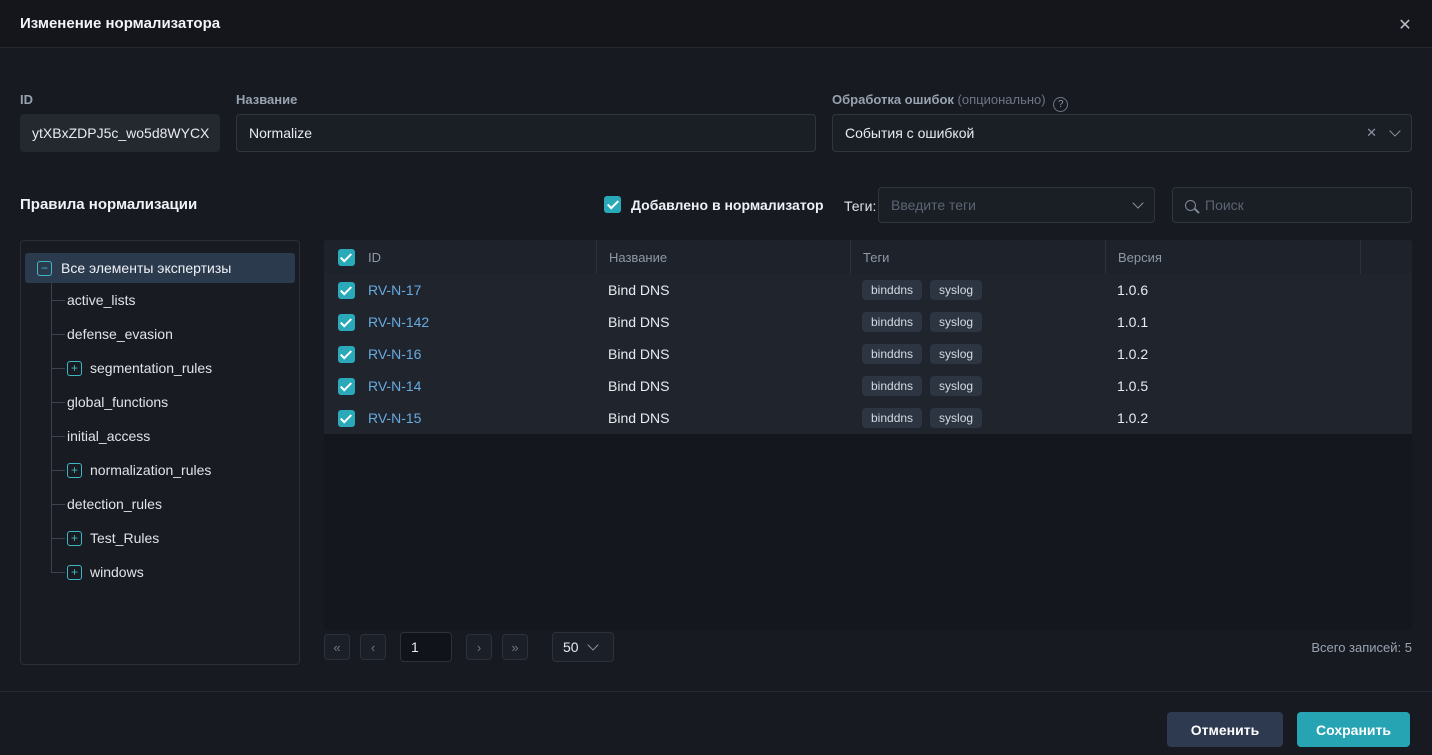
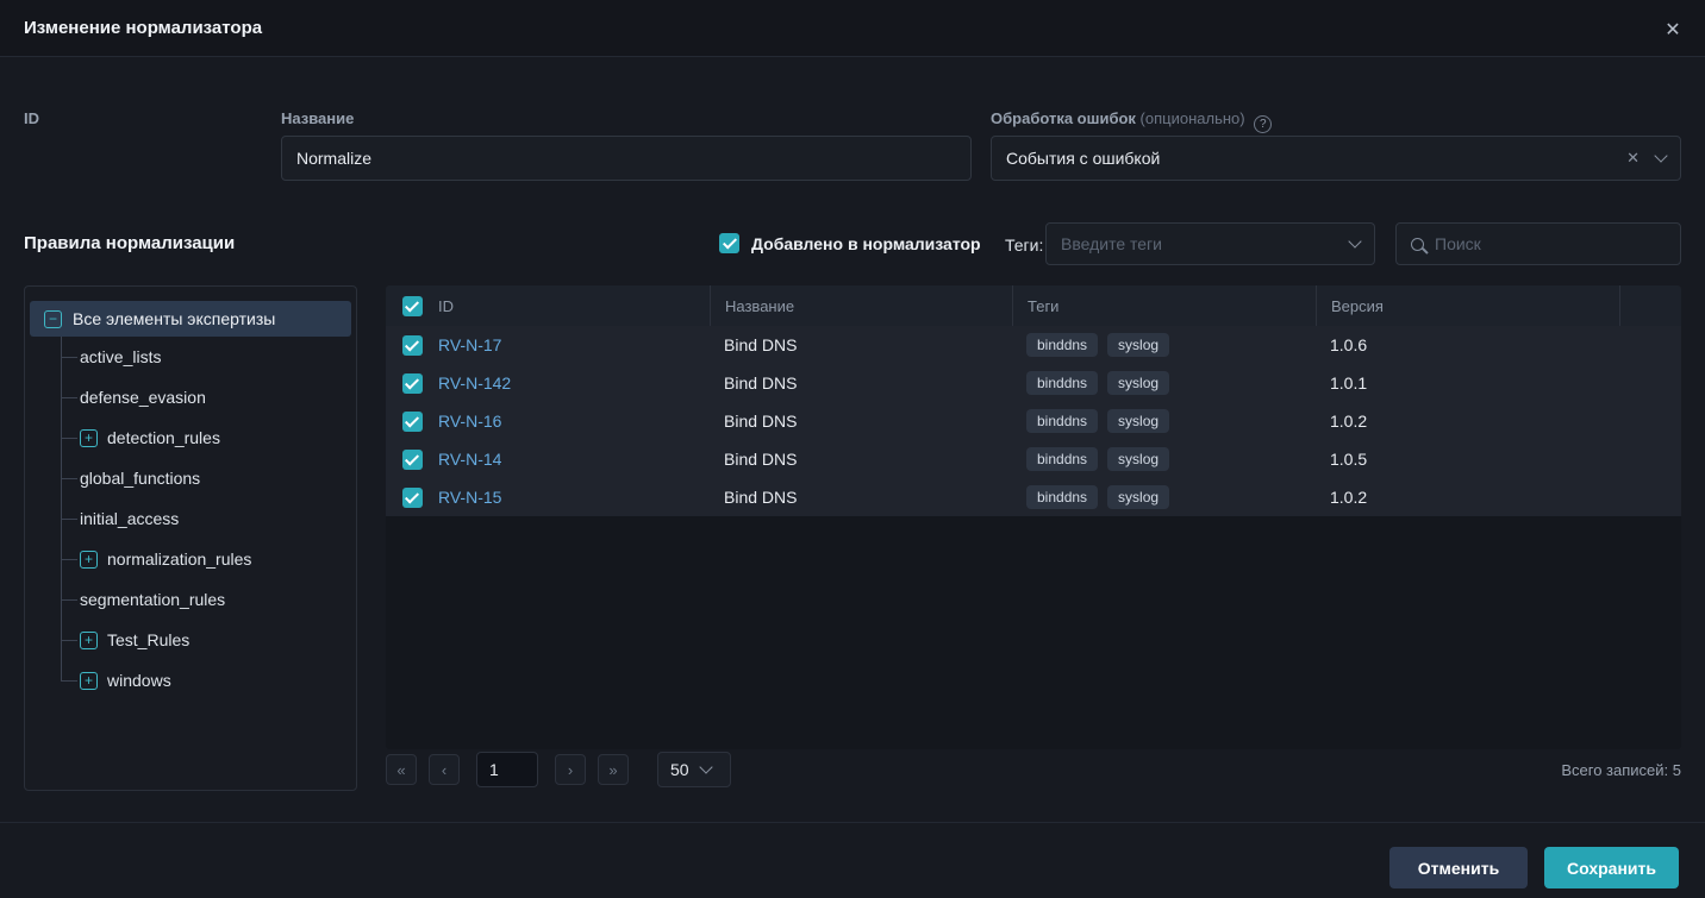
  Изменение нормализатора
  ✕
  ID
  Название
  Обработка ошибок (опционально) ?
- ytXBxZDPJ5c_wo5d8WYCX
  Normalize
  События с ошибкой
  ✕
  Правила нормализации
  Добавлено в нормализатор
  Теги:
  Введите теги
  Поиск
  −
  Все элементы экспертизы
  active_lists
  defense_evasion
  +
- segmentation_rules
+ detection_rules
  global_functions
  initial_access
  +
  normalization_rules
- detection_rules
+ segmentation_rules
  +
  Test_Rules
  +
  windows
  ID
  Название
  Теги
  Версия
  RV-N-17
  Bind DNS
  binddns
  syslog
  1.0.6
  RV-N-142
  Bind DNS
  binddns
  syslog
  1.0.1
  RV-N-16
  Bind DNS
  binddns
  syslog
  1.0.2
  RV-N-14
  Bind DNS
  binddns
  syslog
  1.0.5
  RV-N-15
  Bind DNS
  binddns
  syslog
  1.0.2
  «
  ‹
  1
  ›
  »
  50
  Всего записей: 5
  Отменить
  Сохранить
